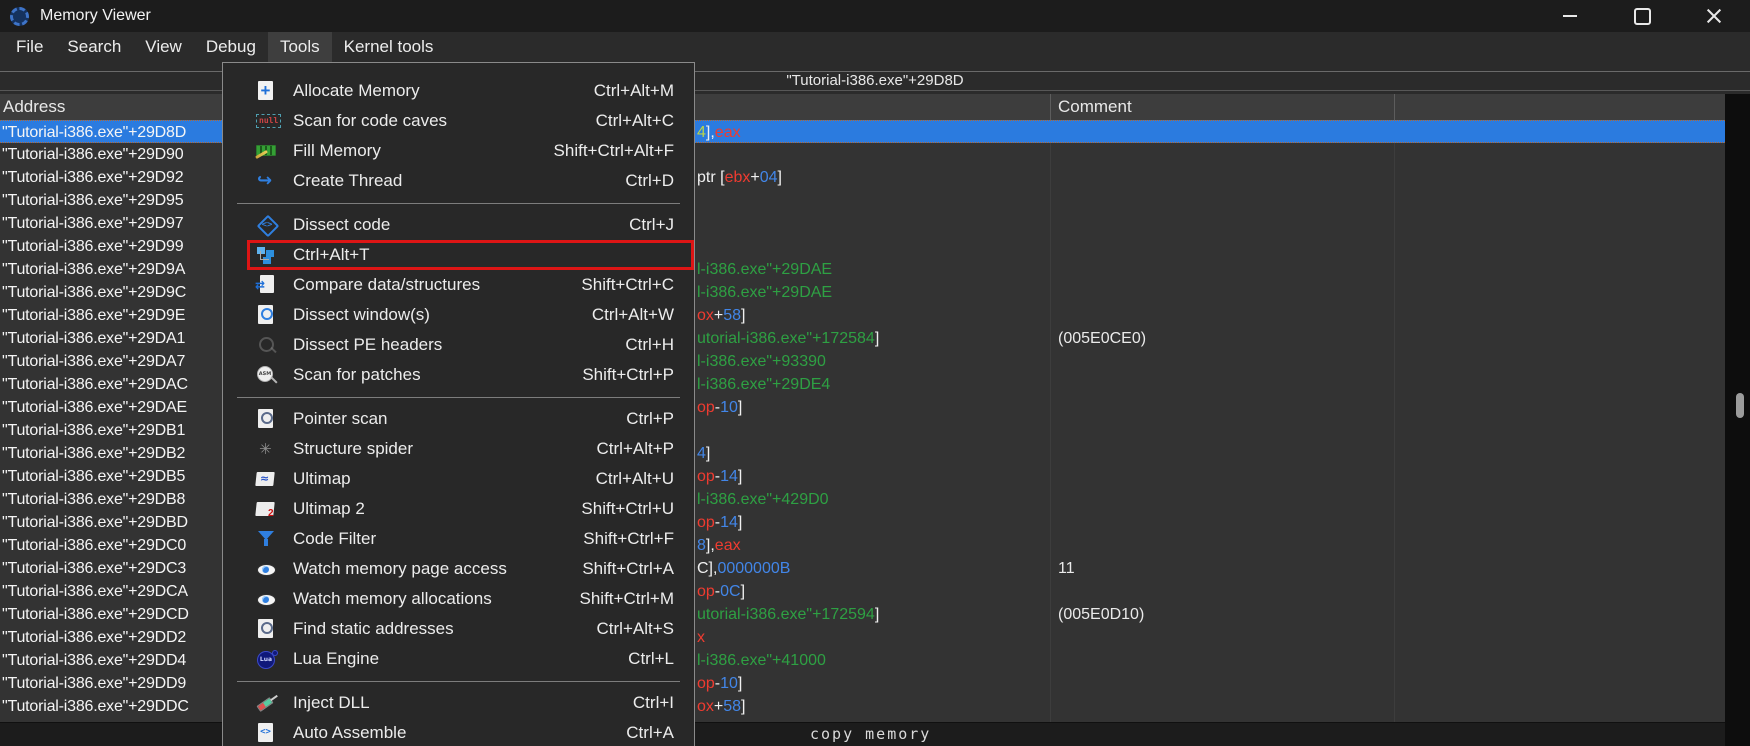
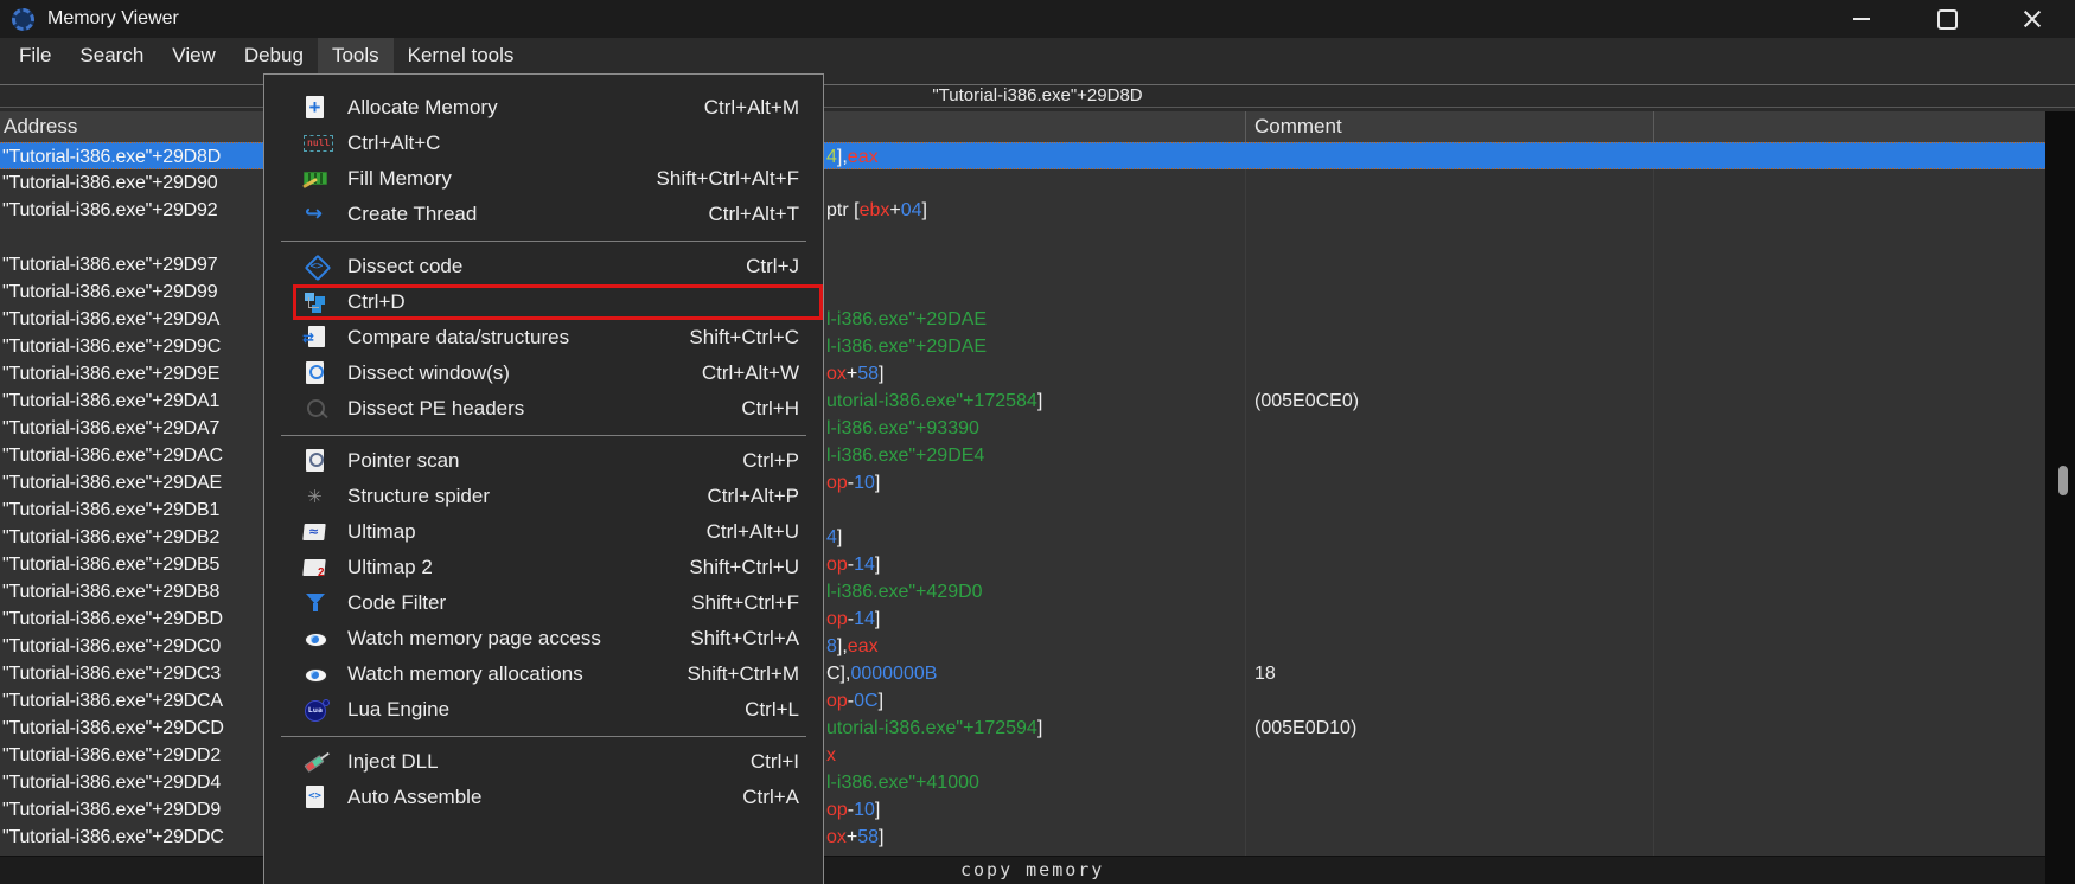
  Memory Viewer
  File
  Search
  View
  Debug
  Tools
  Kernel tools
  "Tutorial-i386.exe"+29D8D
  Address
  Comment
  "Tutorial-i386.exe"+29D8D
  4],eax
  "Tutorial-i386.exe"+29D90
  "Tutorial-i386.exe"+29D92
  ptr [ebx+04]
- "Tutorial-i386.exe"+29D95
  "Tutorial-i386.exe"+29D97
  "Tutorial-i386.exe"+29D99
  "Tutorial-i386.exe"+29D9A
  l-i386.exe"+29DAE
  "Tutorial-i386.exe"+29D9C
  l-i386.exe"+29DAE
  "Tutorial-i386.exe"+29D9E
  ox+58]
  "Tutorial-i386.exe"+29DA1
  utorial-i386.exe"+172584]
  (005E0CE0)
  "Tutorial-i386.exe"+29DA7
  l-i386.exe"+93390
  "Tutorial-i386.exe"+29DAC
  l-i386.exe"+29DE4
  "Tutorial-i386.exe"+29DAE
  op-10]
  "Tutorial-i386.exe"+29DB1
  "Tutorial-i386.exe"+29DB2
  4]
  "Tutorial-i386.exe"+29DB5
  op-14]
  "Tutorial-i386.exe"+29DB8
  l-i386.exe"+429D0
  "Tutorial-i386.exe"+29DBD
  op-14]
  "Tutorial-i386.exe"+29DC0
  8],eax
  "Tutorial-i386.exe"+29DC3
  C],0000000B
- 11
+ 18
  "Tutorial-i386.exe"+29DCA
  op-0C]
  "Tutorial-i386.exe"+29DCD
  utorial-i386.exe"+172594]
  (005E0D10)
  "Tutorial-i386.exe"+29DD2
  x
  "Tutorial-i386.exe"+29DD4
  l-i386.exe"+41000
  "Tutorial-i386.exe"+29DD9
  op-10]
  "Tutorial-i386.exe"+29DDC
  ox+58]
  copy memory
  Allocate Memory
  Ctrl+Alt+M
- Scan for code caves
  Ctrl+Alt+C
  Fill Memory
  Shift+Ctrl+Alt+F
  Create Thread
- Ctrl+D
+ Ctrl+Alt+T
  Dissect code
  Ctrl+J
- Ctrl+Alt+T
+ Ctrl+D
  Compare data/structures
  Shift+Ctrl+C
  Dissect window(s)
  Ctrl+Alt+W
  Dissect PE headers
  Ctrl+H
- Scan for patches
- Shift+Ctrl+P
  Pointer scan
  Ctrl+P
  Structure spider
  Ctrl+Alt+P
  Ultimap
  Ctrl+Alt+U
  Ultimap 2
  Shift+Ctrl+U
  Code Filter
  Shift+Ctrl+F
  Watch memory page access
  Shift+Ctrl+A
  Watch memory allocations
  Shift+Ctrl+M
- Find static addresses
- Ctrl+Alt+S
  Lua Engine
  Ctrl+L
  Inject DLL
  Ctrl+I
  Auto Assemble
  Ctrl+A
